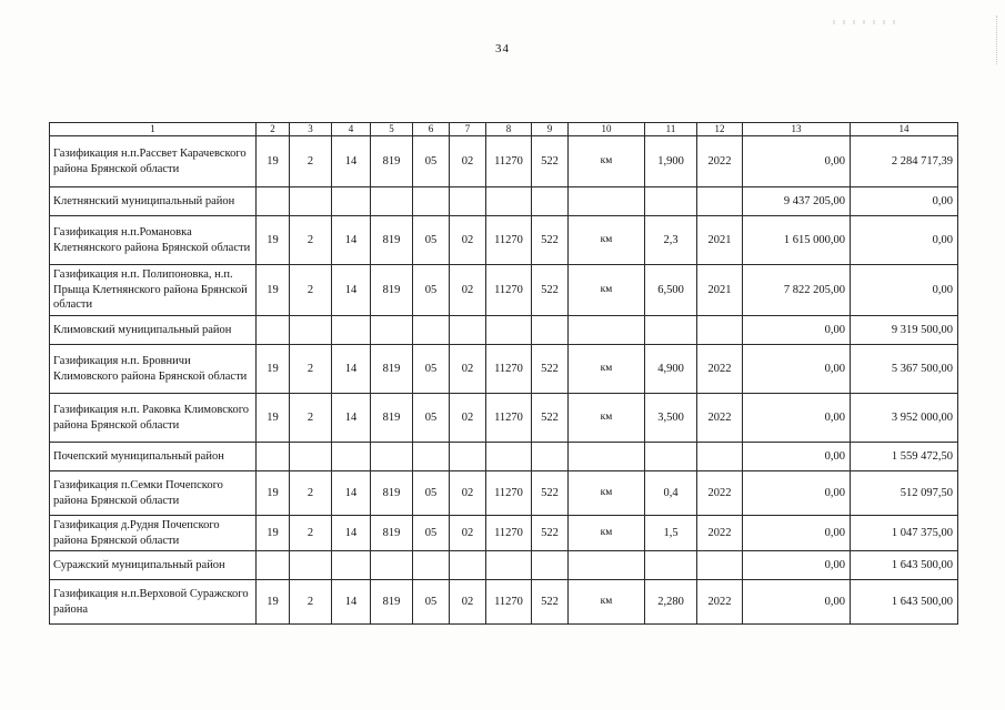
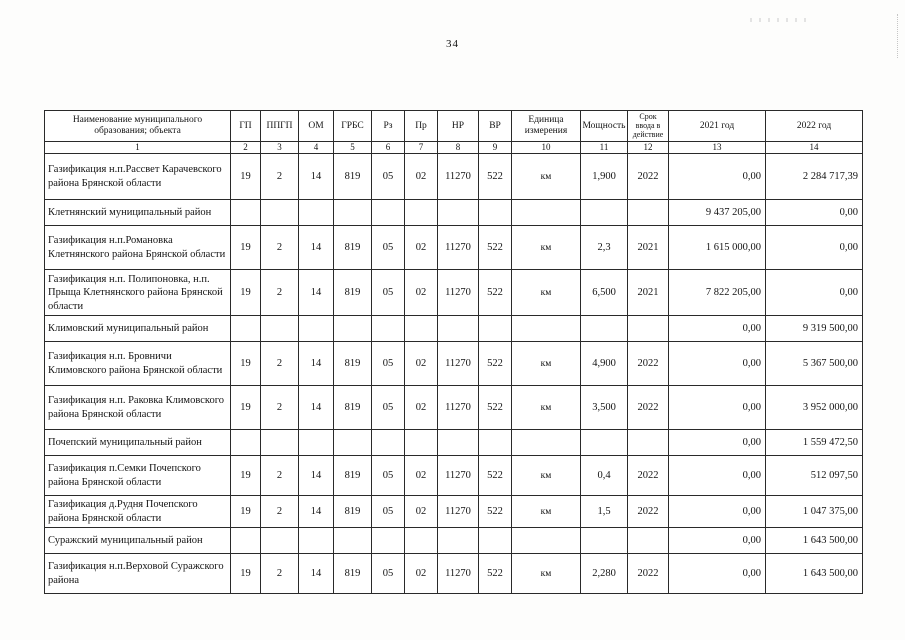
  34
+ Наименование муниципального образования; объекта	ГП	ППГП	ОМ	ГРБС	Рз	Пр	НР	ВР	Единица измерения	Мощность	Срок ввода в действие	2021 год	2022 год
  1	2	3	4	5	6	7	8	9	10	11	12	13	14
  Газификация н.п.Рассвет Карачевского района Брянской области	19	2	14	819	05	02	11270	522	км	1,900	2022	0,00	2 284 717,39
  Клетнянский муниципальный район												9 437 205,00	0,00
  Газификация н.п.Романовка Клетнянского района Брянской области	19	2	14	819	05	02	11270	522	км	2,3	2021	1 615 000,00	0,00
  Газификация н.п. Полипоновка, н.п. Прыща Клетнянского района Брянской области	19	2	14	819	05	02	11270	522	км	6,500	2021	7 822 205,00	0,00
  Климовский муниципальный район												0,00	9 319 500,00
  Газификация н.п. Бровничи Климовского района Брянской области	19	2	14	819	05	02	11270	522	км	4,900	2022	0,00	5 367 500,00
  Газификация н.п. Раковка Климовского района Брянской области	19	2	14	819	05	02	11270	522	км	3,500	2022	0,00	3 952 000,00
  Почепский муниципальный район												0,00	1 559 472,50
  Газификация п.Семки Почепского района Брянской области	19	2	14	819	05	02	11270	522	км	0,4	2022	0,00	512 097,50
  Газификация д.Рудня Почепского района Брянской области	19	2	14	819	05	02	11270	522	км	1,5	2022	0,00	1 047 375,00
  Суражский муниципальный район												0,00	1 643 500,00
  Газификация н.п.Верховой Суражского района	19	2	14	819	05	02	11270	522	км	2,280	2022	0,00	1 643 500,00
